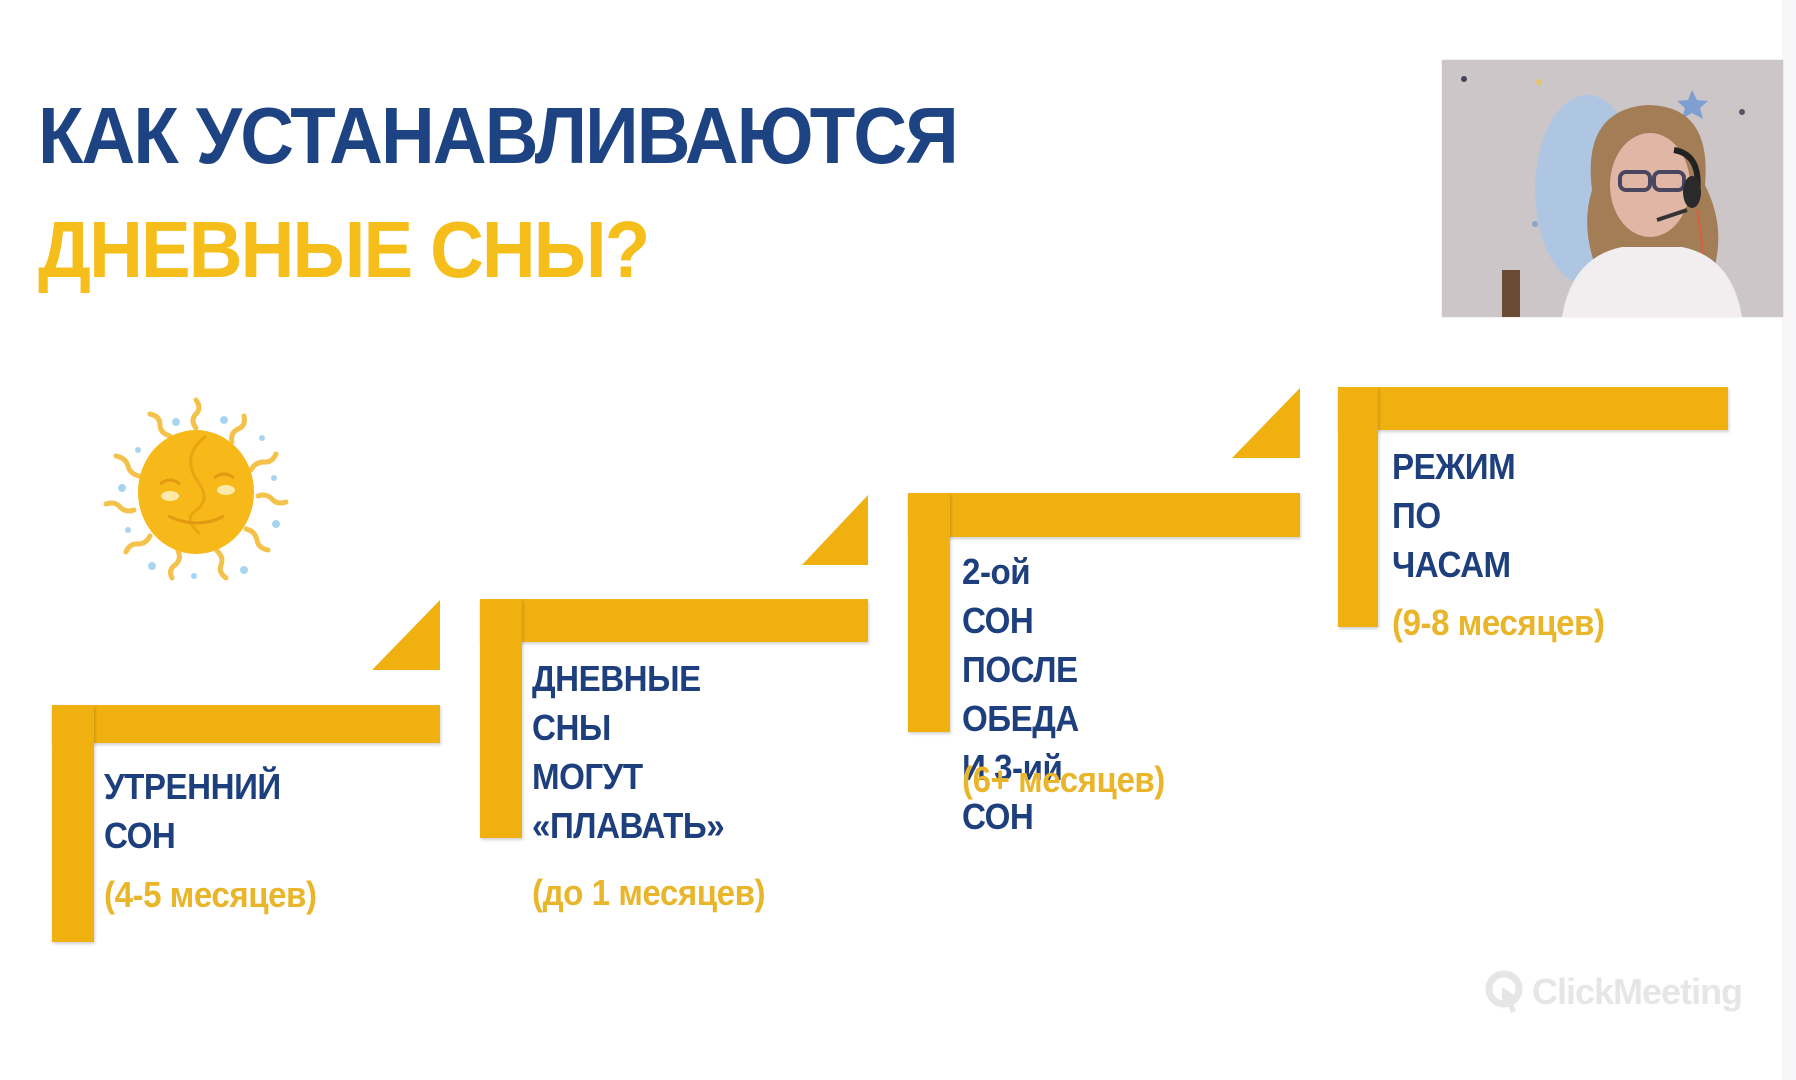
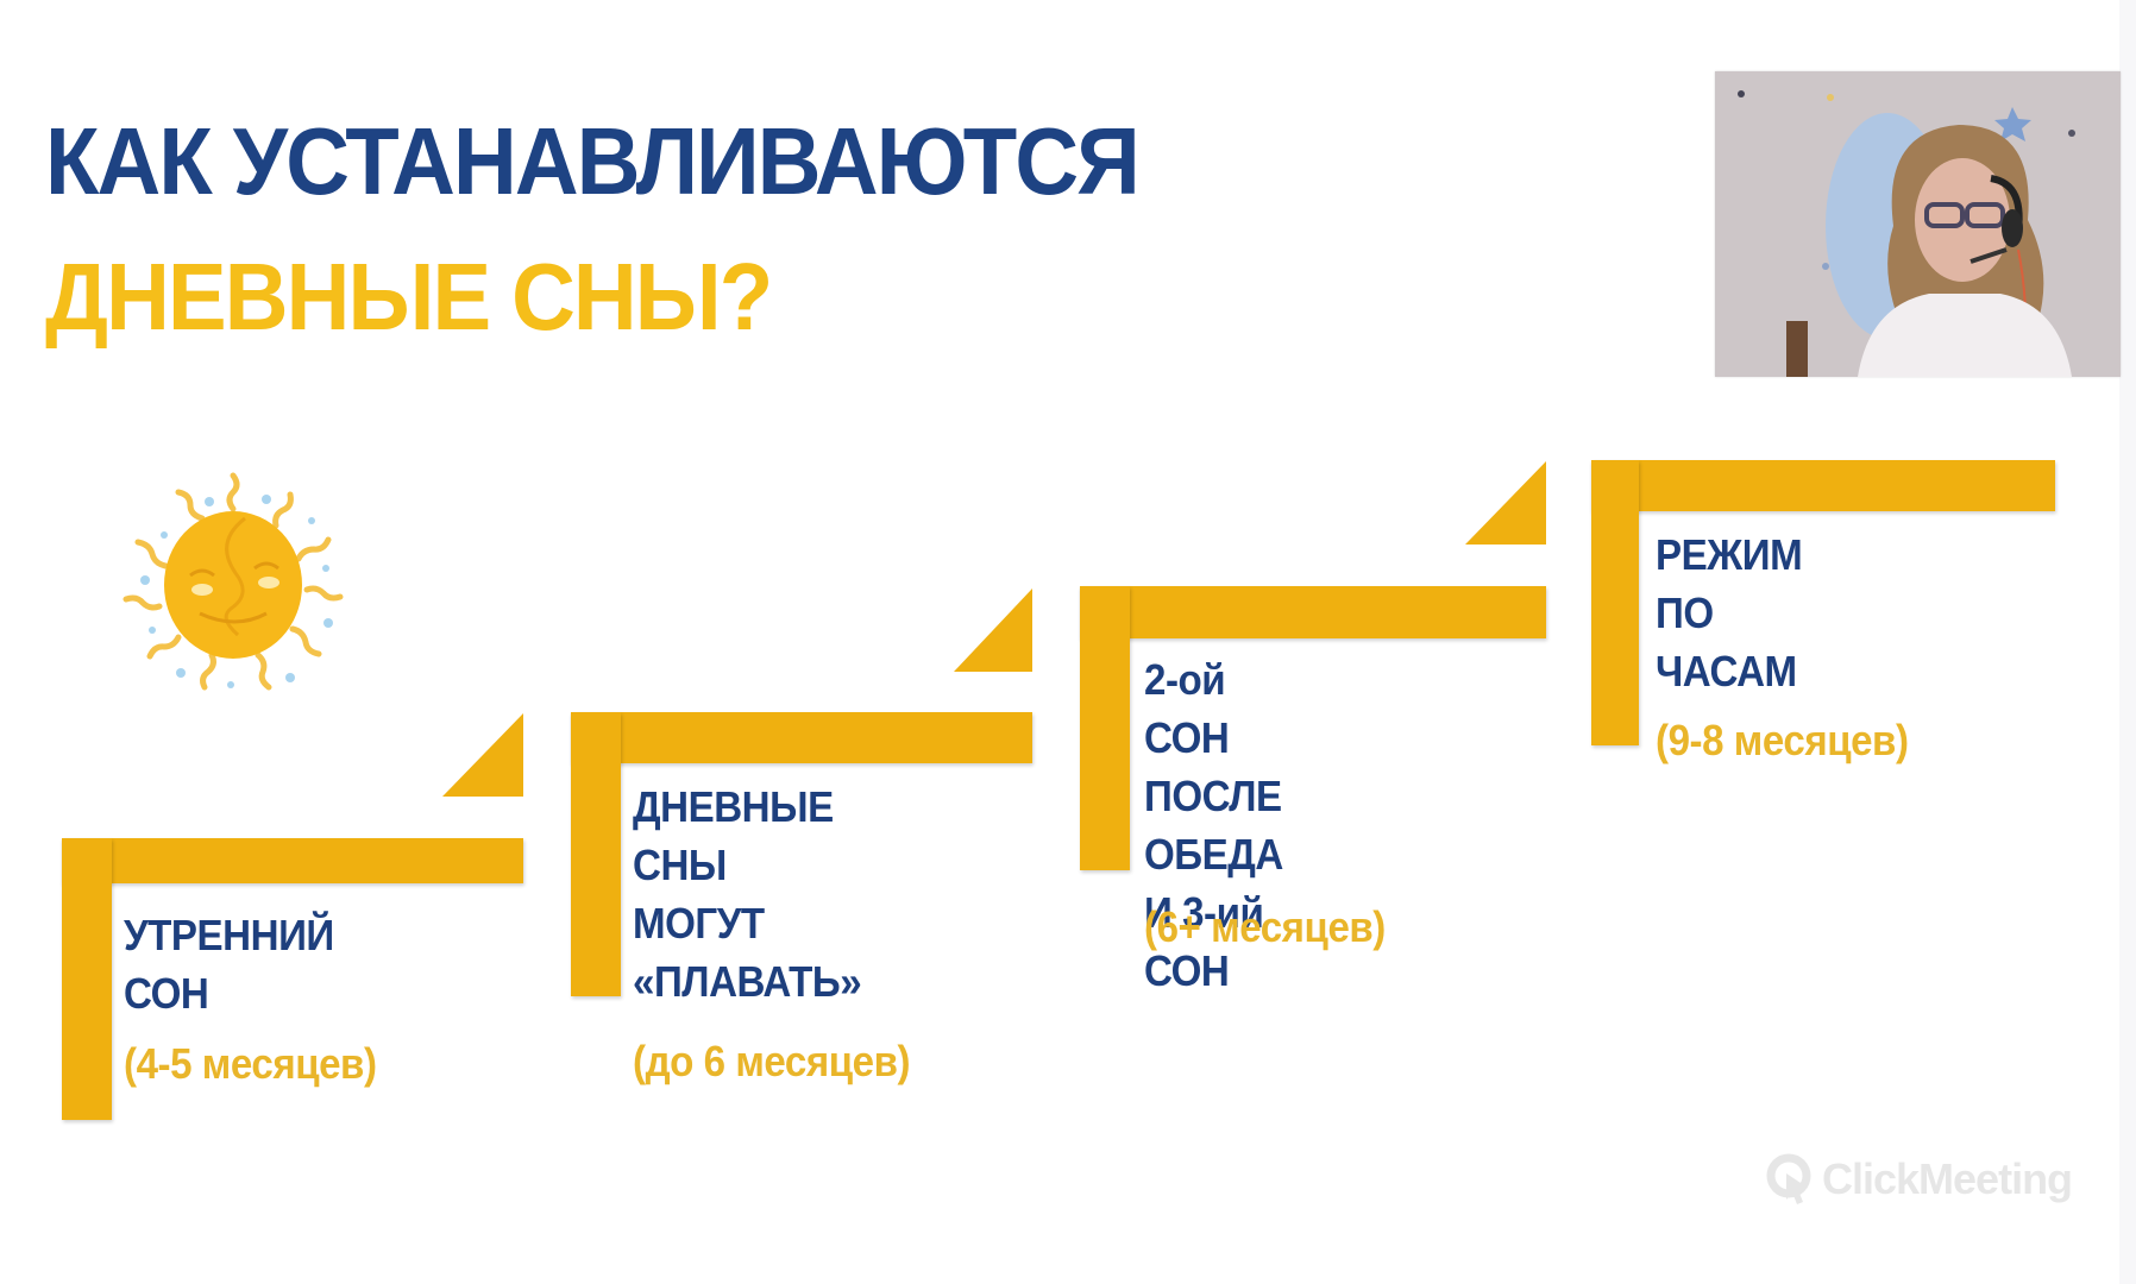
  КАК УСТАНАВЛИВАЮТСЯ
  ДНЕВНЫЕ СНЫ?
  УТРЕННИЙ СОН
  (4-5 месяцев)
  ДНЕВНЫЕ СНЫ
  МОГУТ
  «ПЛАВАТЬ»
- (до 1 месяцев)
+ (до 6 месяцев)
  2-ой СОН
  ПОСЛЕ ОБЕДА
  И 3-ий СОН
  (6+ месяцев)
  РЕЖИМ ПО
  ЧАСАМ
  (9-8 месяцев)
  ClickMeeting
